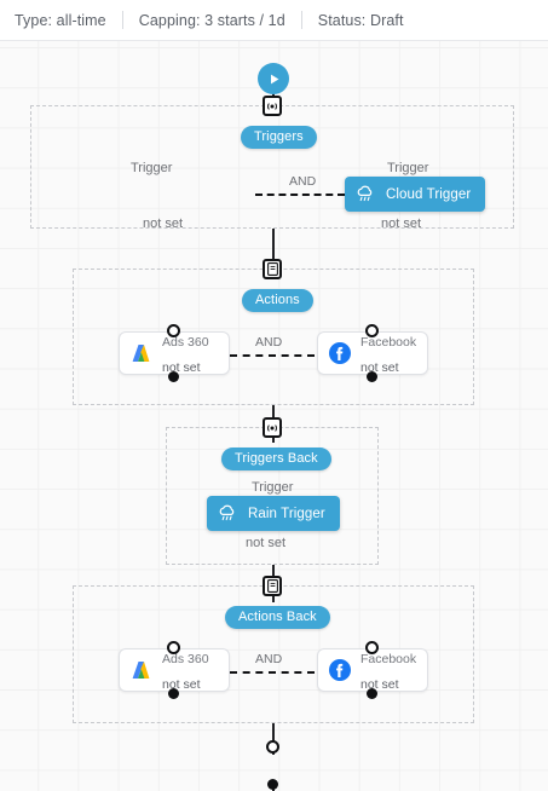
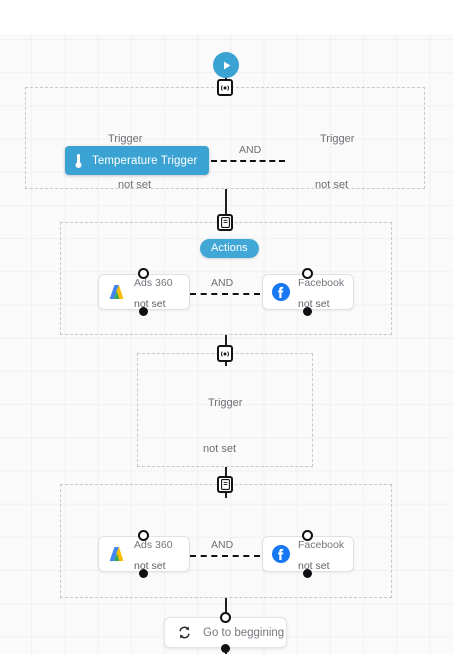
- Type: all-time
- Capping: 3 starts / 1d
- Status: Draft
- Triggers
  Trigger
+ Temperature Trigger
  not set
  AND
  Trigger
- Cloud Trigger
  not set
  Actions
  Ads 360
  not set
  AND
  Facebook
  not set
- Triggers Back
  Trigger
- Rain Trigger
  not set
- Actions Back
  Ads 360
  not set
  AND
  Facebook
  not set
+ Go to beggining
